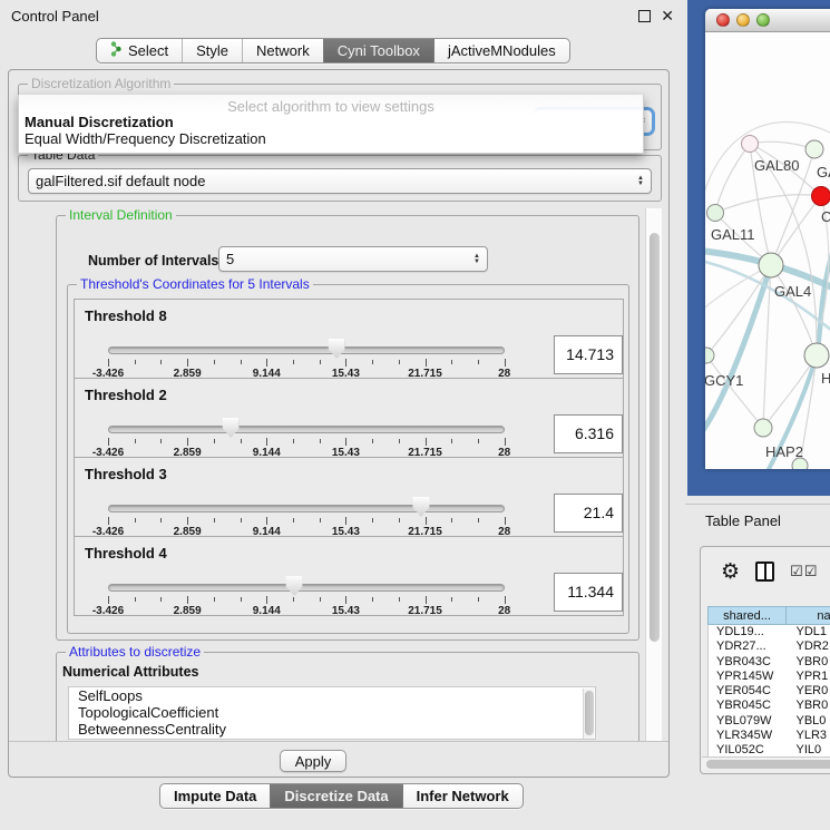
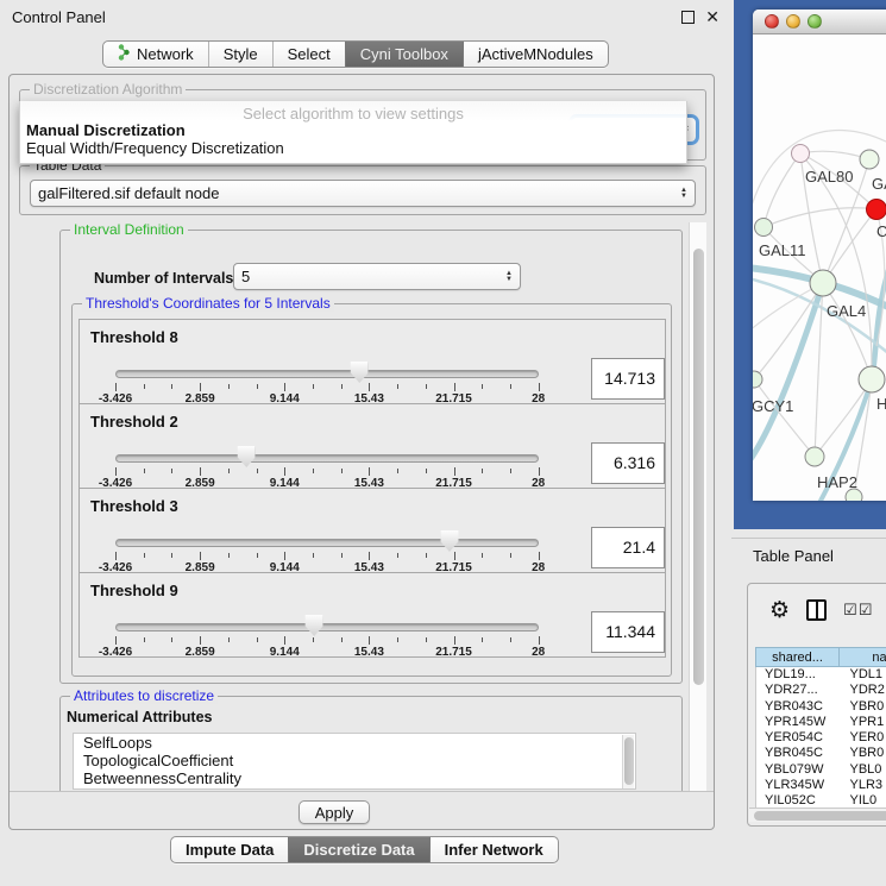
  Control Panel
  ✕
- Select
+ Network
  Style
- Network
+ Select
  Cyni Toolbox
  jActiveMNodules
  Discretization Algorithm
  Select algorithm to view settings
  Manual Discretization
  Equal Width/Frequency Discretization
  Table Data
  galFiltered.sif default node
  Interval Definition
  Number of Intervals
  5
  Threshold's Coordinates for 5 Intervals
  Threshold 8
  -3.426
  2.859
  9.144
  15.43
  21.715
  28
  14.713
  Threshold 2
  -3.426
  2.859
  9.144
  15.43
  21.715
  28
  6.316
  Threshold 3
  -3.426
  2.859
  9.144
  15.43
  21.715
  28
  21.4
- Threshold 4
+ Threshold 9
  -3.426
  2.859
  9.144
  15.43
  21.715
  28
  11.344
  Attributes to discretize
  Numerical Attributes
  SelfLoops
  TopologicalCoefficient
  BetweennessCentrality
  Apply
  Impute Data
  Discretize Data
  Infer Network
  GAL80
  C
  GAL11
  GAL4
  GCY1
  H
  HAP2
  Table Panel
  ⚙
  ☑☑
  shared...
  na
  YDL19...
  YDL1
  YDR27...
  YDR2
  YBR043C
  YBR0
  YPR145W
  YPR1
  YER054C
  YER0
  YBR045C
  YBR0
  YBL079W
  YBL0
  YLR345W
  YLR3
  YIL052C
  YIL0
